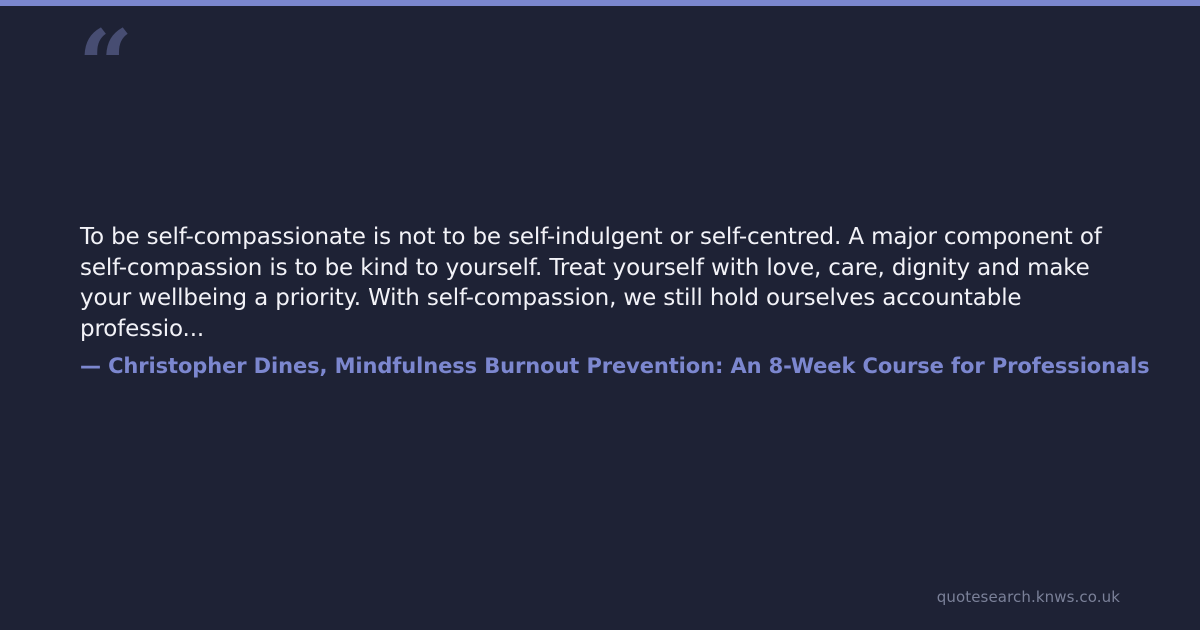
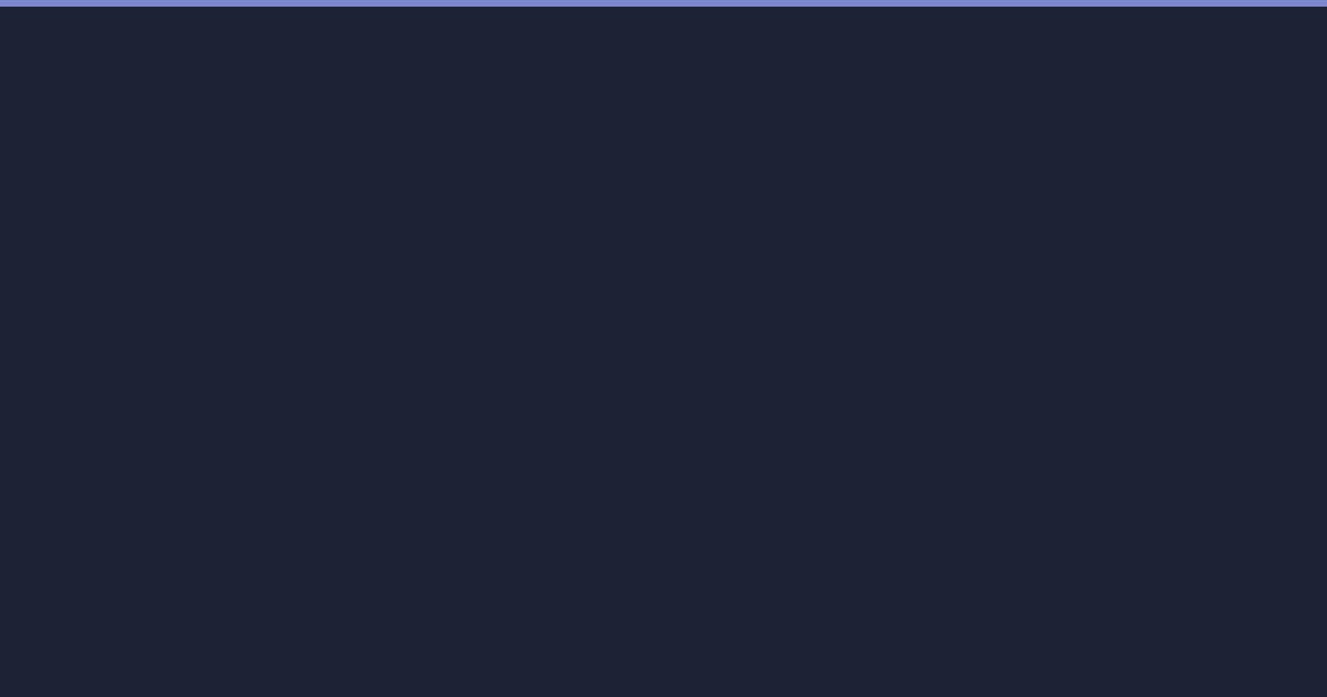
- “
- To be self-compassionate is not to be self-indulgent or self-centred. A major component of self-compassion is to be kind to yourself. Treat yourself with love, care, dignity and make your wellbeing a priority. With self-compassion, we still hold ourselves accountable professio...
- — Christopher Dines, Mindfulness Burnout Prevention: An 8-Week Course for Professionals
- quotesearch.knws.co.uk
